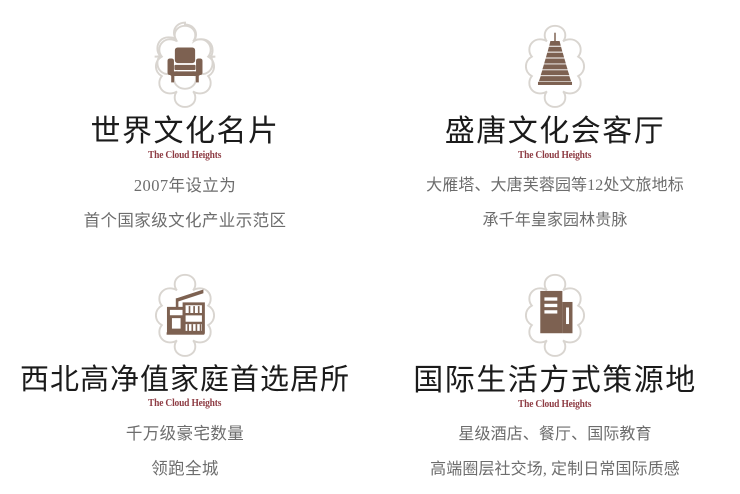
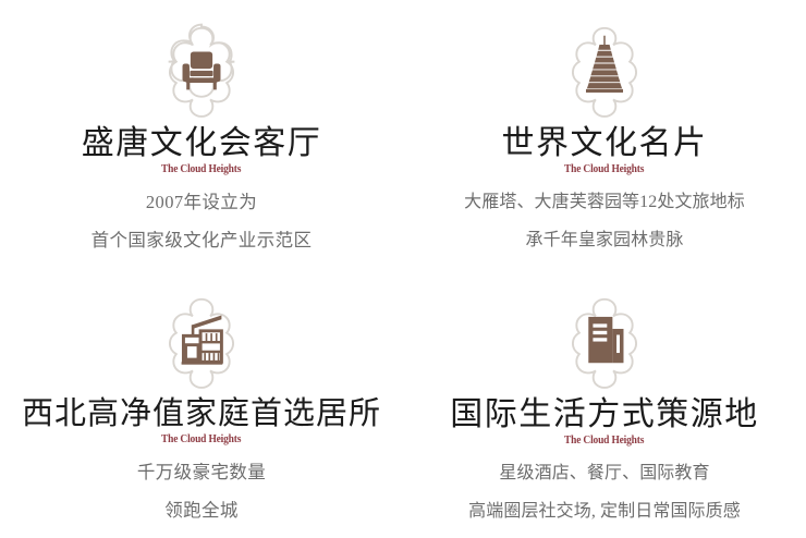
- 世界文化名片
+ 盛唐文化会客厅
  The Cloud Heights
  2007年设立为
  首个国家级文化产业示范区
- 盛唐文化会客厅
+ 世界文化名片
  The Cloud Heights
  大雁塔、大唐芙蓉园等12处文旅地标
  承千年皇家园林贵脉
  西北高净值家庭首选居所
  The Cloud Heights
  千万级豪宅数量
  领跑全城
  国际生活方式策源地
  The Cloud Heights
  星级酒店、餐厅、国际教育
  高端圈层社交场, 定制日常国际质感
